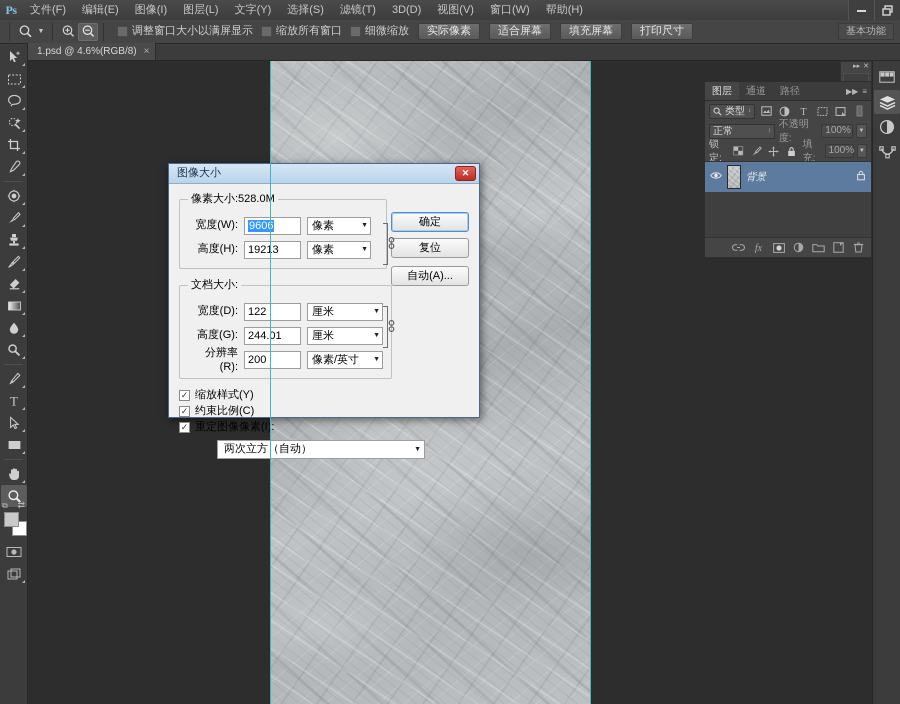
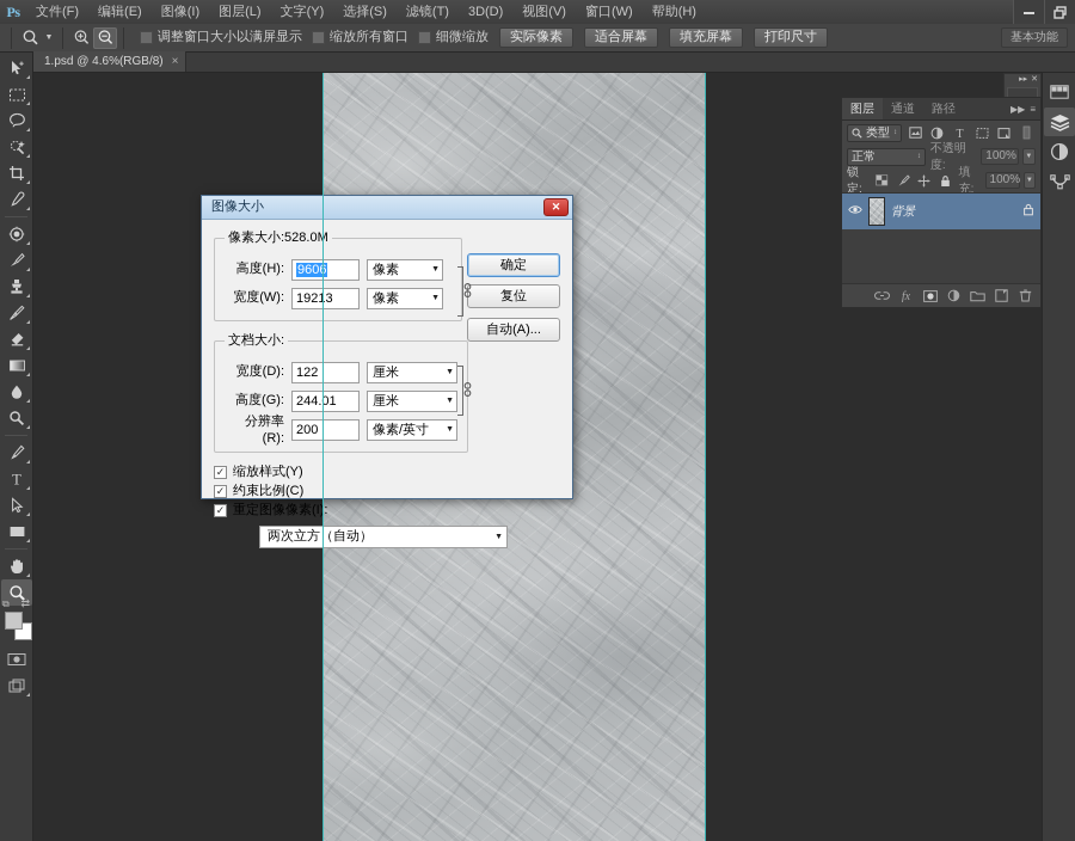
  Ps
  文件(F)
  编辑(E)
  图像(I)
  图层(L)
  文字(Y)
  选择(S)
  滤镜(T)
  3D(D)
  视图(V)
  窗口(W)
  帮助(H)
  调整窗口大小以满屏显示
  缩放所有窗口
  细微缩放
  实际像素
  适合屏幕
  填充屏幕
  打印尺寸
  基本功能
  T
  ⧉
  ⇄
  1.psd @ 4.6%(RGB/8)
  ×
  图层
  通道
  路径
  ▶▶
  ≡
  类型
  T
  正常
  不透明度:
  100%
  锁定:
  填充:
  100%
  背景
  fx
  图像大小
  ✕
  确定
  复位
  自动(A)...
  像素大小:528.0
- 宽度(W):
+ 高度(H):
  960
  像素
- 高度(H):
+ 宽度(W):
  1923
  像素
  文档大小:
  宽度(D):
  122
  厘米
  高度(G):
  244.01
  厘米
  分辨率(R):
  200
  像素/英寸
  ✓
  缩放样式(Y)
  ✓
  约束比例(C)
  ✓
  重定图像像素(I:
  两次立方（自动）
